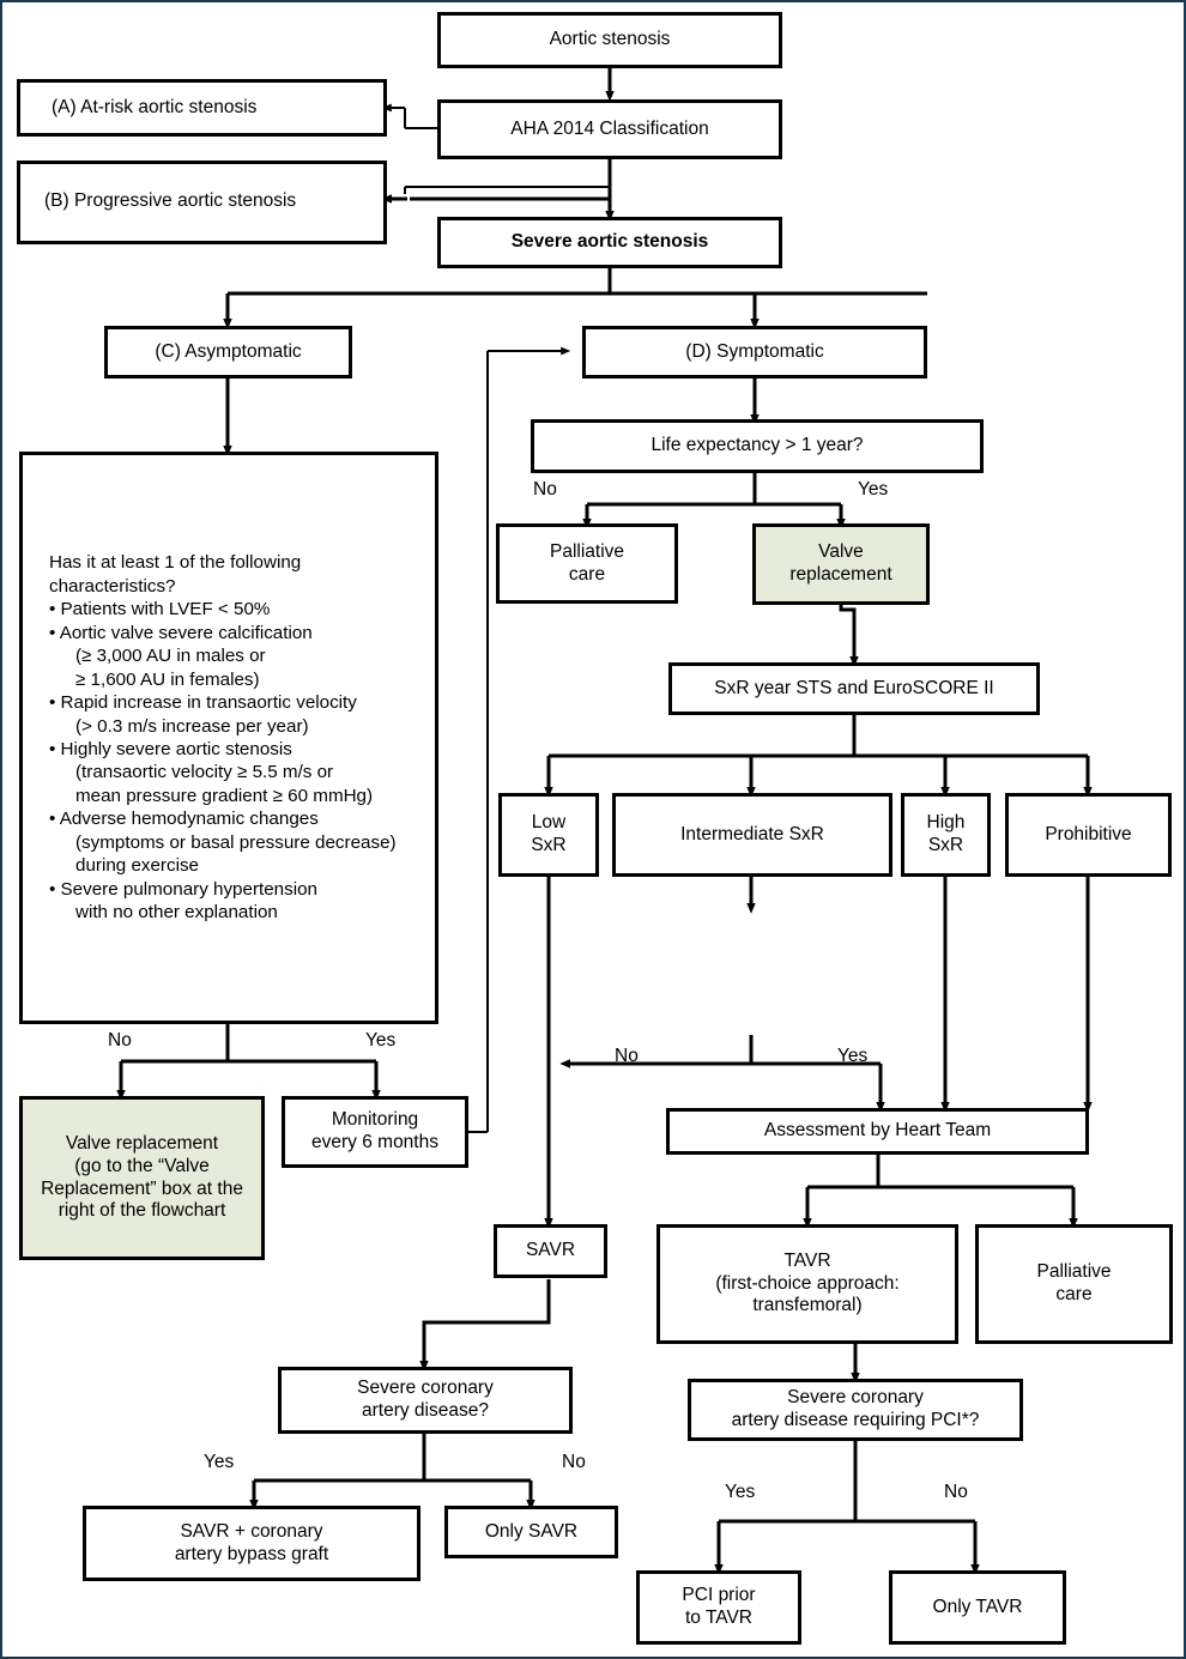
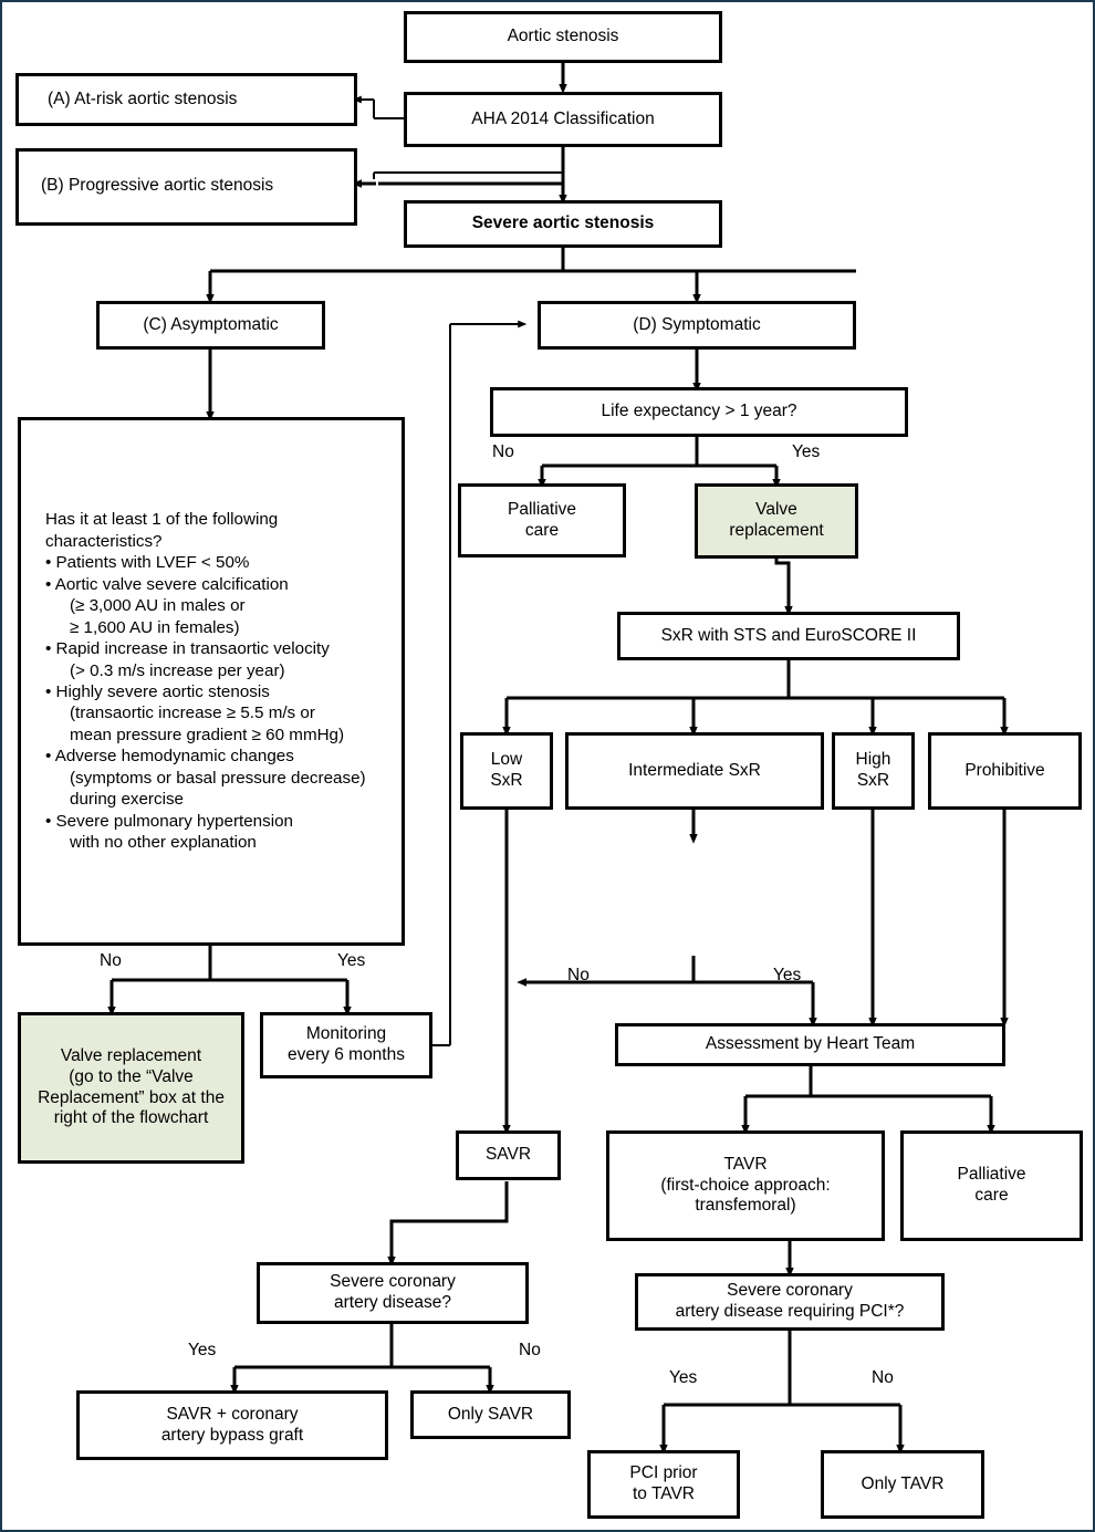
  Aortic stenosis
  AHA 2014 Classification
  Severe aortic stenosis
  (A) At-risk aortic stenosis
  (B) Progressive aortic stenosis
  (C) Asymptomatic
  (D) Symptomatic
  Life expectancy > 1 year?
  Palliative
  care
  Valve
  replacement
- SxR year STS and EuroSCORE II
+ SxR with STS and EuroSCORE II
  Low
  SxR
  Intermediate SxR
  High
  SxR
  Prohibitive
  Assessment by Heart Team
  SAVR
  TAVR
  (first-choice approach:
  transfemoral)
  Palliative
  care
  Monitoring
  every 6 months
  Valve replacement
  (go to the “Valve
  Replacement” box at the
  right of the flowchart
  Severe coronary
  artery disease?
  Severe coronary
  artery disease requiring PCI*?
  SAVR + coronary
  artery bypass graft
  Only SAVR
  PCI prior
  to TAVR
  Only TAVR
  Has it at least 1 of the following characteristics?
  • Patients with LVEF < 50%
  • Aortic valve severe calcification
  (≥ 3,000 AU in males or
  ≥ 1,600 AU in females)
  • Rapid increase in transaortic velocity
  (> 0.3 m/s increase per year)
  • Highly severe aortic stenosis
- (transaortic velocity ≥ 5.5 m/s or
+ (transaortic increase ≥ 5.5 m/s or
  mean pressure gradient ≥ 60 mmHg)
  • Adverse hemodynamic changes
  (symptoms or basal pressure decrease)
  during exercise
  • Severe pulmonary hypertension
  with no other explanation
  No
  Yes
  No
  Yes
  No
  Yes
  Yes
  No
  Yes
  No
